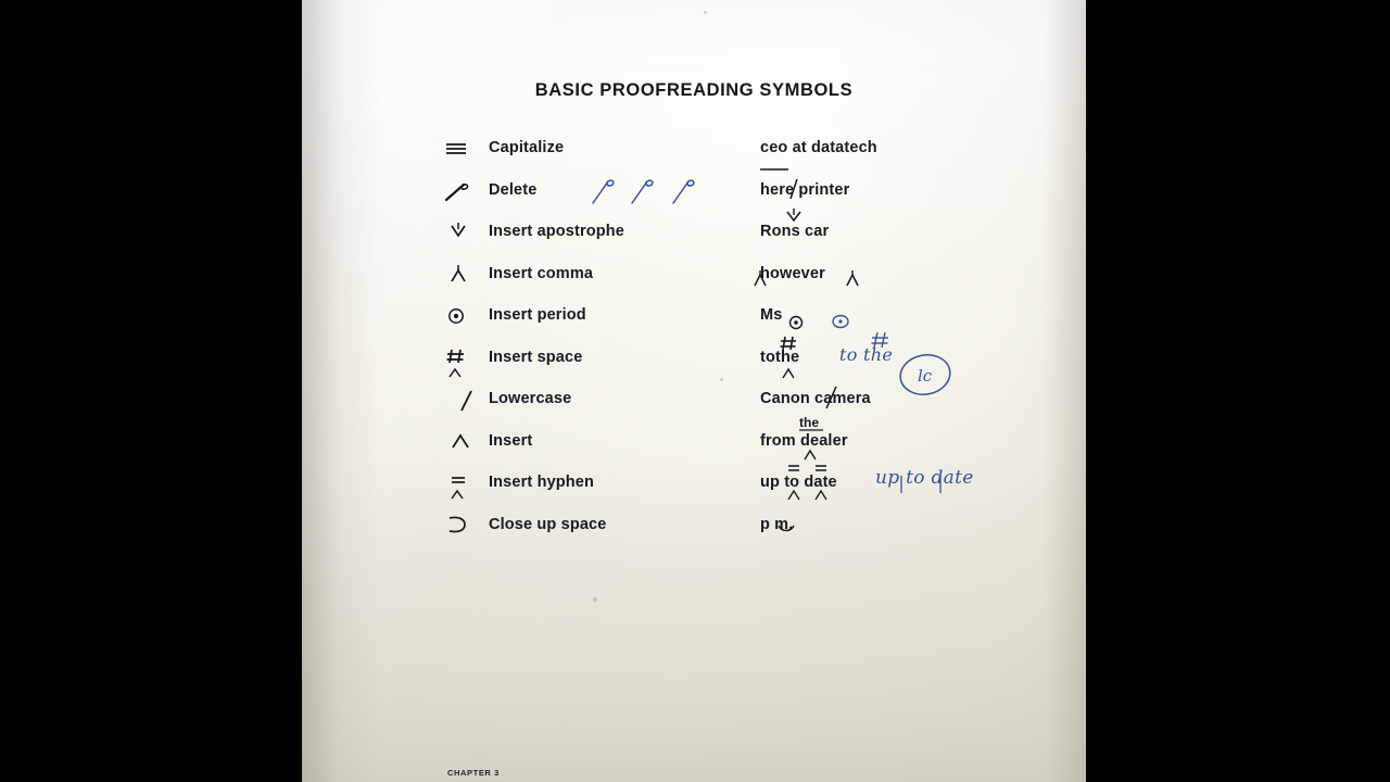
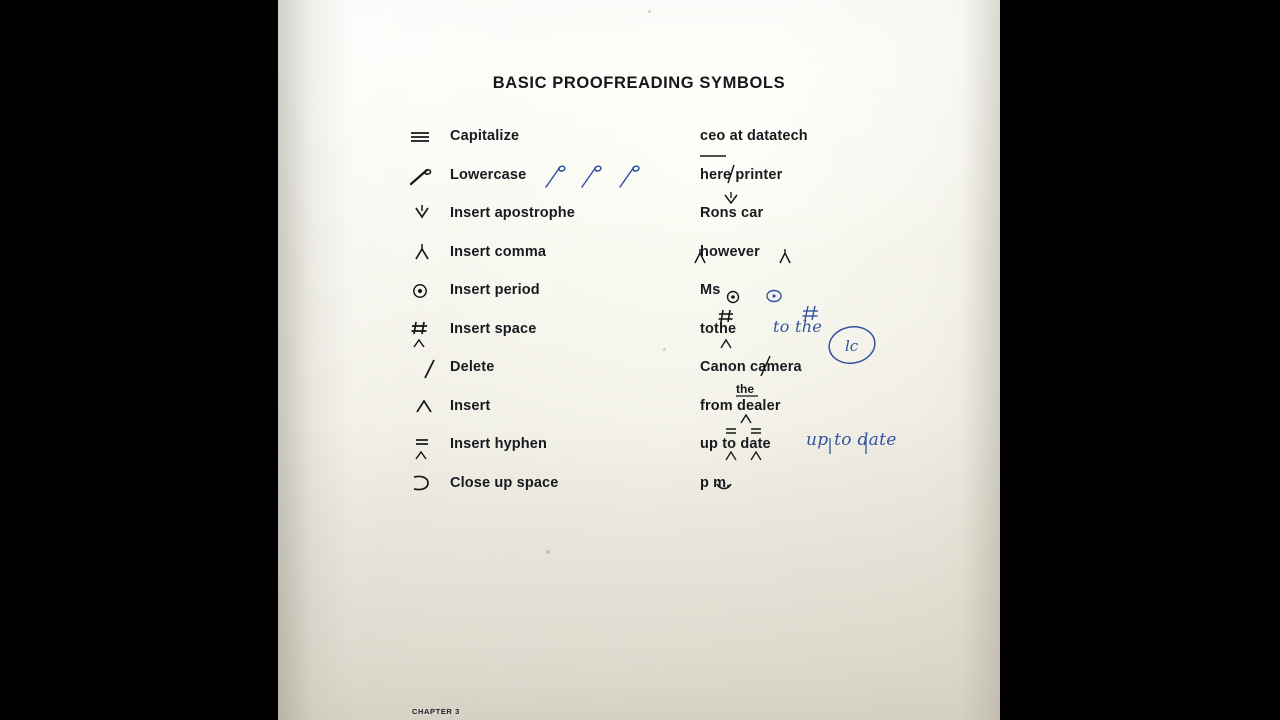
  BASIC PROOFREADING SYMBOLS
  Capitalize
  ceo at datatech
- Delete
+ Lowercase
  here printer
  Insert apostrophe
  Rons car
  Insert comma
  however
  Insert period
  Ms
  Insert space
  tothe
  to the
  lc
- Lowercase
+ Delete
  Canon camera
  Insert
  from dealer
  the
  Insert hyphen
  up to date
  up to date
  Close up space
  p m.
  CHAPTER 3
